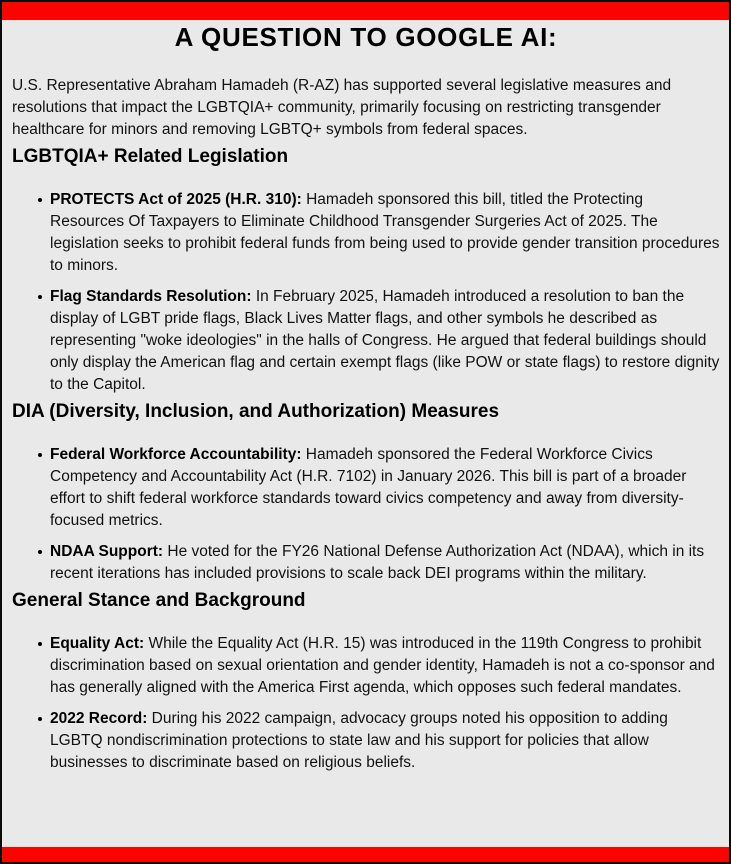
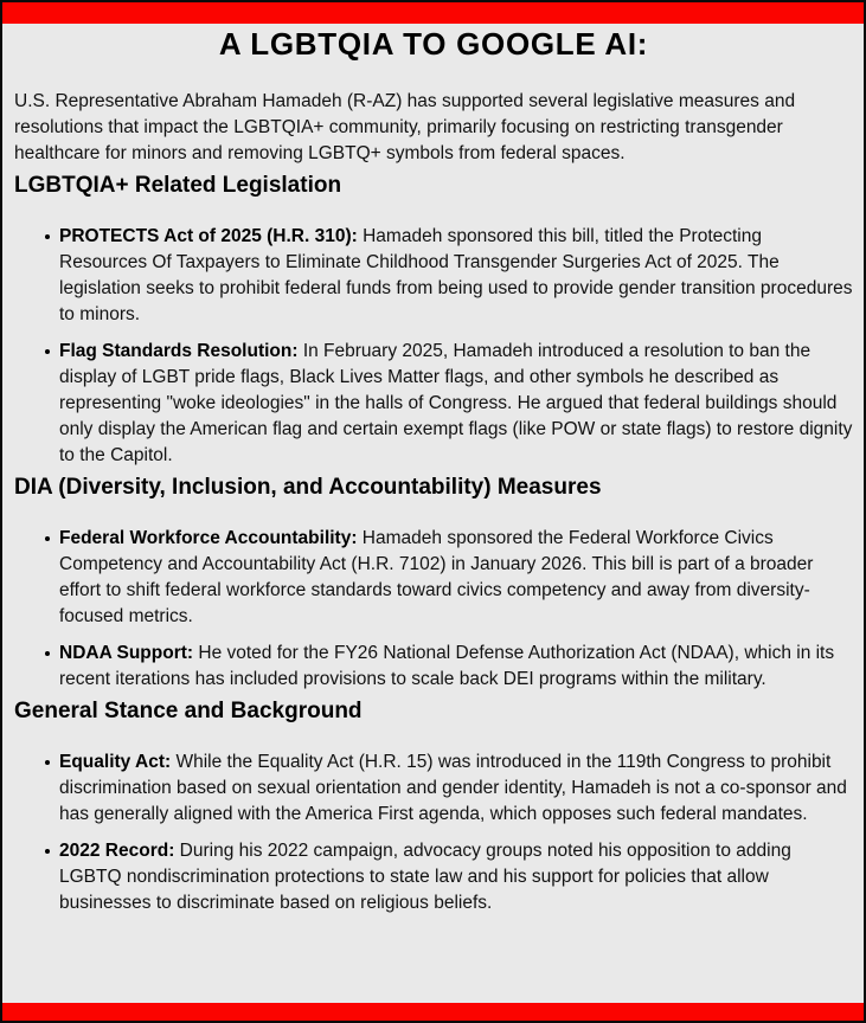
- A QUESTION TO GOOGLE AI:
+ A LGBTQIA TO GOOGLE AI:
  U.S. Representative Abraham Hamadeh (R-AZ) has supported several legislative measures and
  resolutions that impact the LGBTQIA+ community, primarily focusing on restricting transgender
  healthcare for minors and removing LGBTQ+ symbols from federal spaces.
  LGBTQIA+ Related Legislation
  PROTECTS Act of 2025 (H.R. 310): Hamadeh sponsored this bill, titled the Protecting
  Resources Of Taxpayers to Eliminate Childhood Transgender Surgeries Act of 2025. The
  legislation seeks to prohibit federal funds from being used to provide gender transition procedures
  to minors.
  Flag Standards Resolution: In February 2025, Hamadeh introduced a resolution to ban the
  display of LGBT pride flags, Black Lives Matter flags, and other symbols he described as
  representing "woke ideologies" in the halls of Congress. He argued that federal buildings should
  only display the American flag and certain exempt flags (like POW or state flags) to restore dignity
  to the Capitol.
- DIA (Diversity, Inclusion, and Authorization) Measures
+ DIA (Diversity, Inclusion, and Accountability) Measures
  Federal Workforce Accountability: Hamadeh sponsored the Federal Workforce Civics
  Competency and Accountability Act (H.R. 7102) in January 2026. This bill is part of a broader
  effort to shift federal workforce standards toward civics competency and away from diversity-
  focused metrics.
  NDAA Support: He voted for the FY26 National Defense Authorization Act (NDAA), which in its
  recent iterations has included provisions to scale back DEI programs within the military.
  General Stance and Background
  Equality Act: While the Equality Act (H.R. 15) was introduced in the 119th Congress to prohibit
  discrimination based on sexual orientation and gender identity, Hamadeh is not a co-sponsor and
  has generally aligned with the America First agenda, which opposes such federal mandates.
  2022 Record: During his 2022 campaign, advocacy groups noted his opposition to adding
  LGBTQ nondiscrimination protections to state law and his support for policies that allow
  businesses to discriminate based on religious beliefs.
